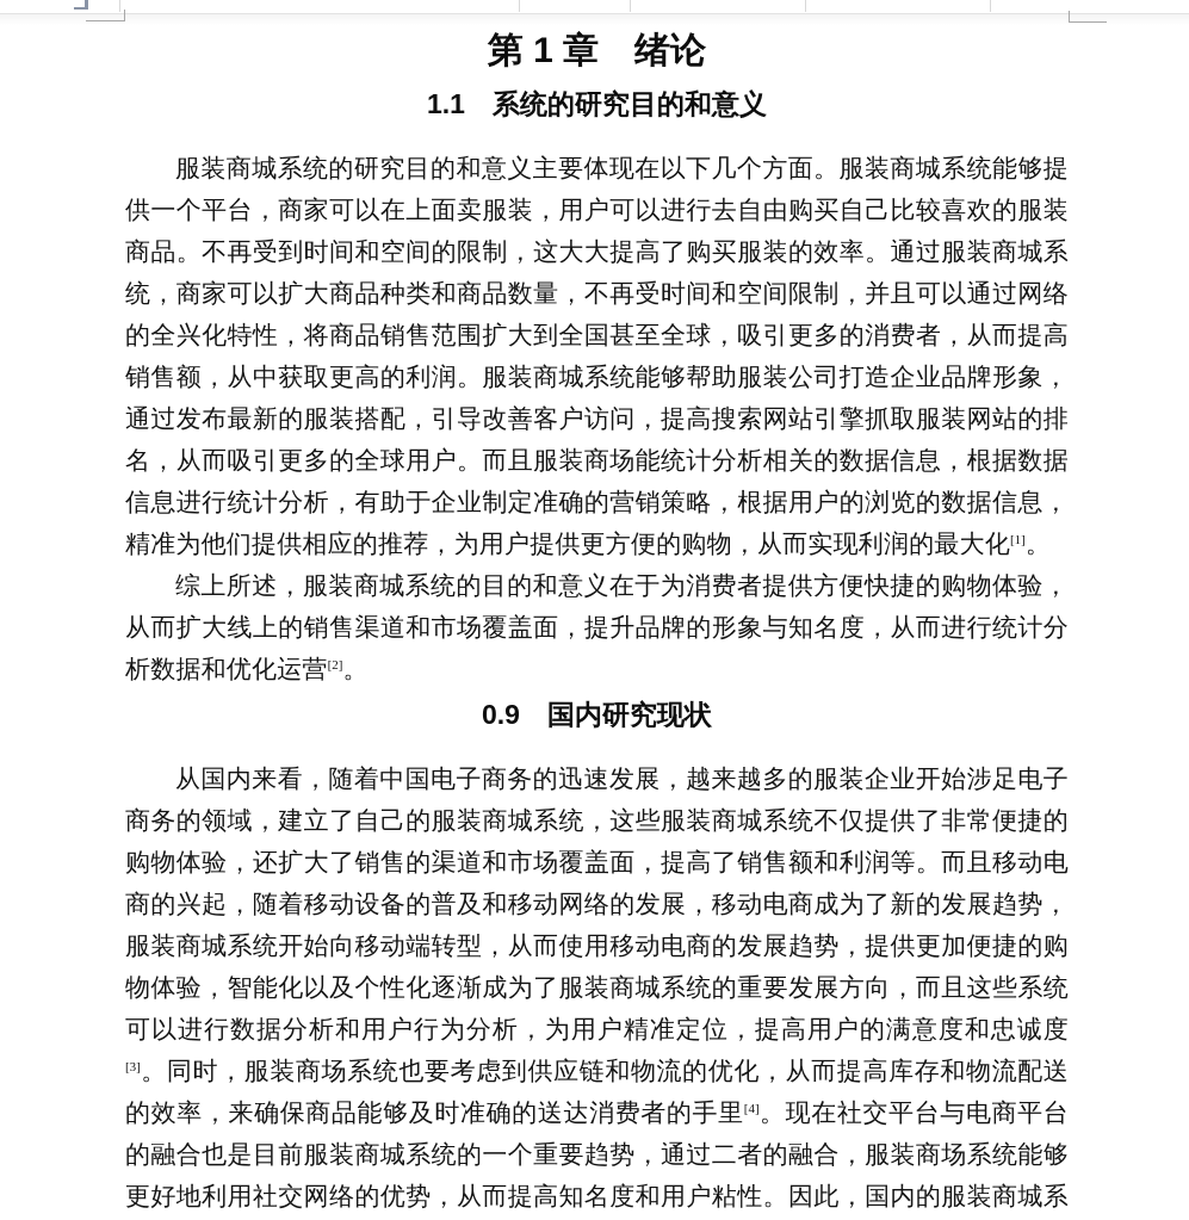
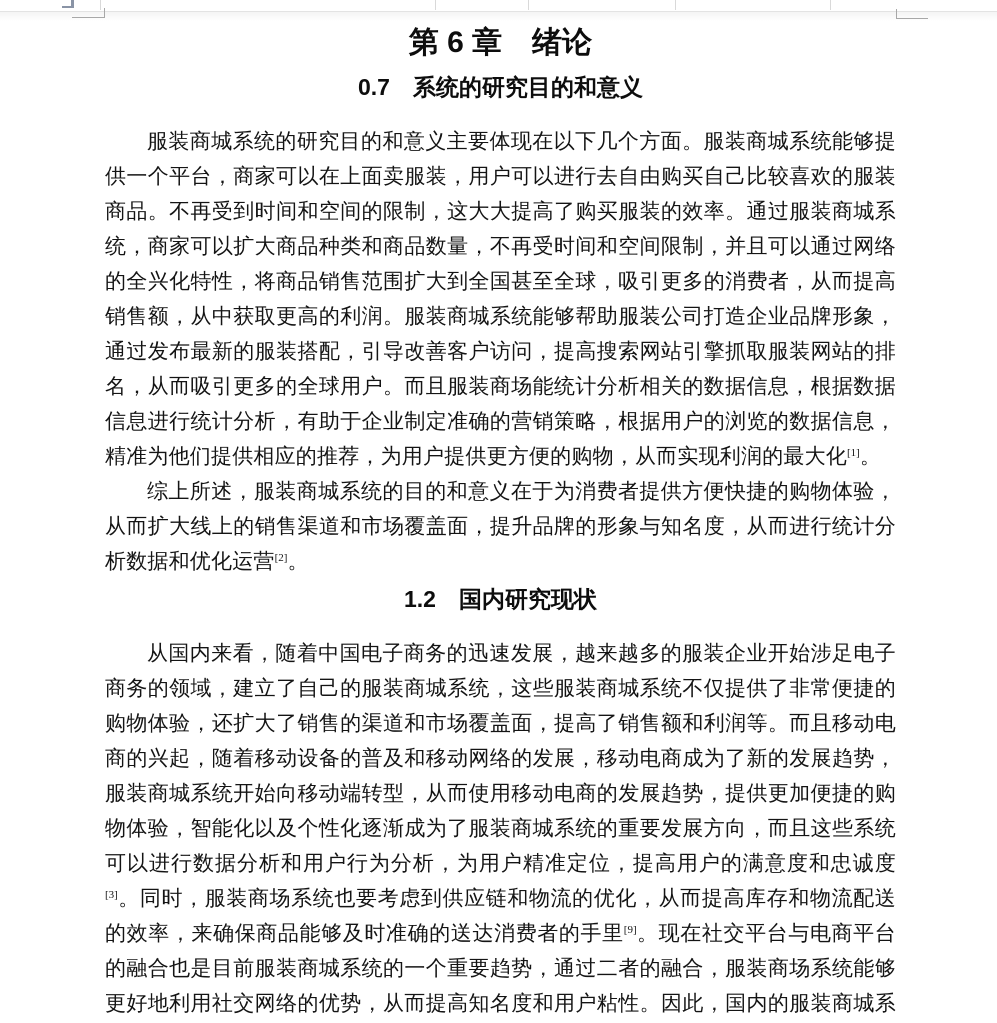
- 第 1 章 绪论
+ 第 6 章 绪论
- 1.1 系统的研究目的和意义
+ 0.7 系统的研究目的和意义
  服装商城系统的研究目的和意义主要体现在以下几个方面。服装商城系统能够提供一个平台，商家可以在上面卖服装，用户可以进行去自由购买自己比较喜欢的服装商品。不再受到时间和空间的限制，这大大提高了购买服装的效率。通过服装商城系统，商家可以扩大商品种类和商品数量，不再受时间和空间限制，并且可以通过网络的全兴化特性，将商品销售范围扩大到全国甚至全球，吸引更多的消费者，从而提高销售额，从中获取更高的利润。服装商城系统能够帮助服装公司打造企业品牌形象，通过发布最新的服装搭配，引导改善客户访问，提高搜索网站引擎抓取服装网站的排名，从而吸引更多的全球用户。而且服装商场能统计分析相关的数据信息，根据数据信息进行统计分析，有助于企业制定准确的营销策略，根据用户的浏览的数据信息，精准为他们提供相应的推荐，为用户提供更方便的购物，从而实现利润的最大化[1]。
  综上所述，服装商城系统的目的和意义在于为消费者提供方便快捷的购物体验，从而扩大线上的销售渠道和市场覆盖面，提升品牌的形象与知名度，从而进行统计分析数据和优化运营[2]。
- 0.9 国内研究现状
+ 1.2 国内研究现状
- 从国内来看，随着中国电子商务的迅速发展，越来越多的服装企业开始涉足电子商务的领域，建立了自己的服装商城系统，这些服装商城系统不仅提供了非常便捷的购物体验，还扩大了销售的渠道和市场覆盖面，提高了销售额和利润等。而且移动电商的兴起，随着移动设备的普及和移动网络的发展，移动电商成为了新的发展趋势，服装商城系统开始向移动端转型，从而使用移动电商的发展趋势，提供更加便捷的购物体验，智能化以及个性化逐渐成为了服装商城系统的重要发展方向，而且这些系统可以进行数据分析和用户行为分析，为用户精准定位，提高用户的满意度和忠诚度[3]。同时，服装商场系统也要考虑到供应链和物流的优化，从而提高库存和物流配送的效率，来确保商品能够及时准确的送达消费者的手里[4]。现在社交平台与电商平台的融合也是目前服装商城系统的一个重要趋势，通过二者的融合，服装商场系统能够更好地利用社交网络的优势，从而提高知名度和用户粘性。因此，国内的服装商城系
+ 从国内来看，随着中国电子商务的迅速发展，越来越多的服装企业开始涉足电子商务的领域，建立了自己的服装商城系统，这些服装商城系统不仅提供了非常便捷的购物体验，还扩大了销售的渠道和市场覆盖面，提高了销售额和利润等。而且移动电商的兴起，随着移动设备的普及和移动网络的发展，移动电商成为了新的发展趋势，服装商城系统开始向移动端转型，从而使用移动电商的发展趋势，提供更加便捷的购物体验，智能化以及个性化逐渐成为了服装商城系统的重要发展方向，而且这些系统可以进行数据分析和用户行为分析，为用户精准定位，提高用户的满意度和忠诚度[3]。同时，服装商场系统也要考虑到供应链和物流的优化，从而提高库存和物流配送的效率，来确保商品能够及时准确的送达消费者的手里[9]。现在社交平台与电商平台的融合也是目前服装商城系统的一个重要趋势，通过二者的融合，服装商场系统能够更好地利用社交网络的优势，从而提高知名度和用户粘性。因此，国内的服装商城系
